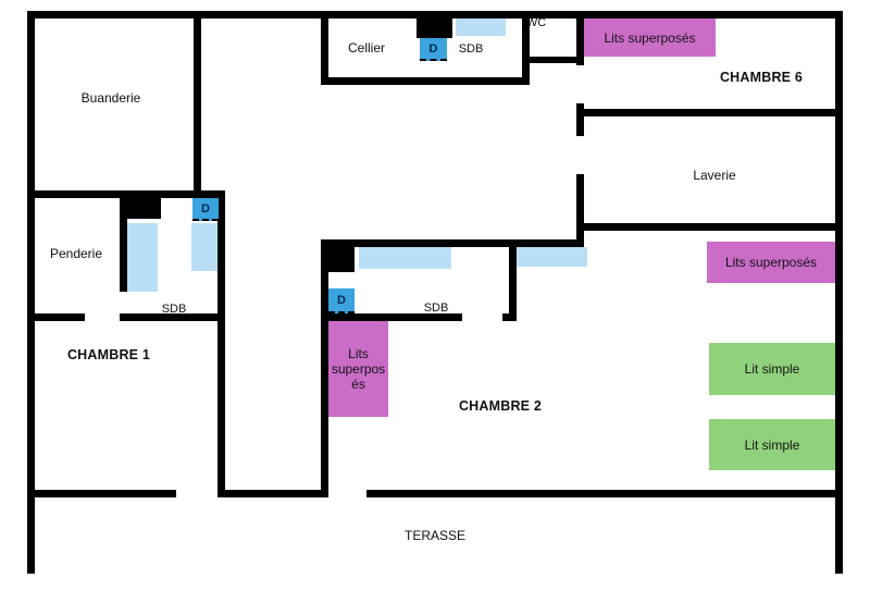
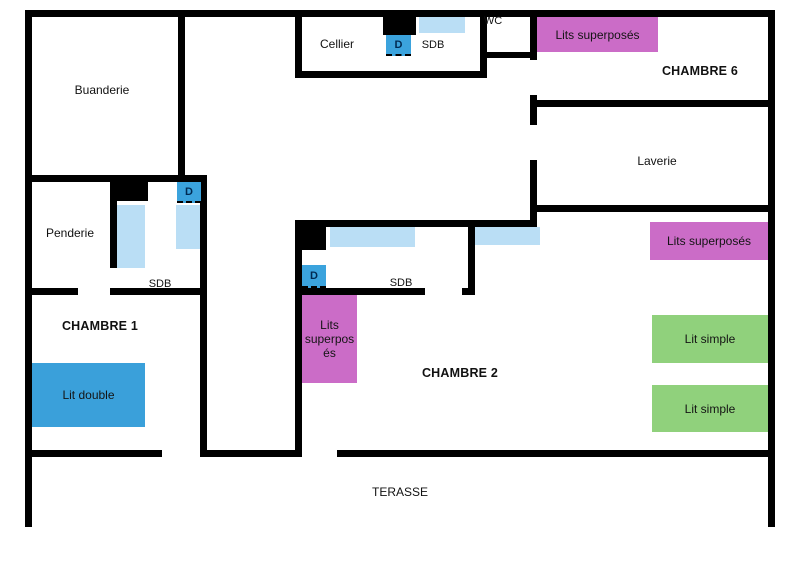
  D
  D
  D
+ Lit double
  Lits superposés
  Lits superposés
  Lits superposés
  Lit simple
  Lit simple
  Buanderie
  Cellier
  SDB
  WC
  CHAMBRE 6
  Laverie
  Penderie
  SDB
  CHAMBRE 1
  SDB
  CHAMBRE 2
  TERASSE
